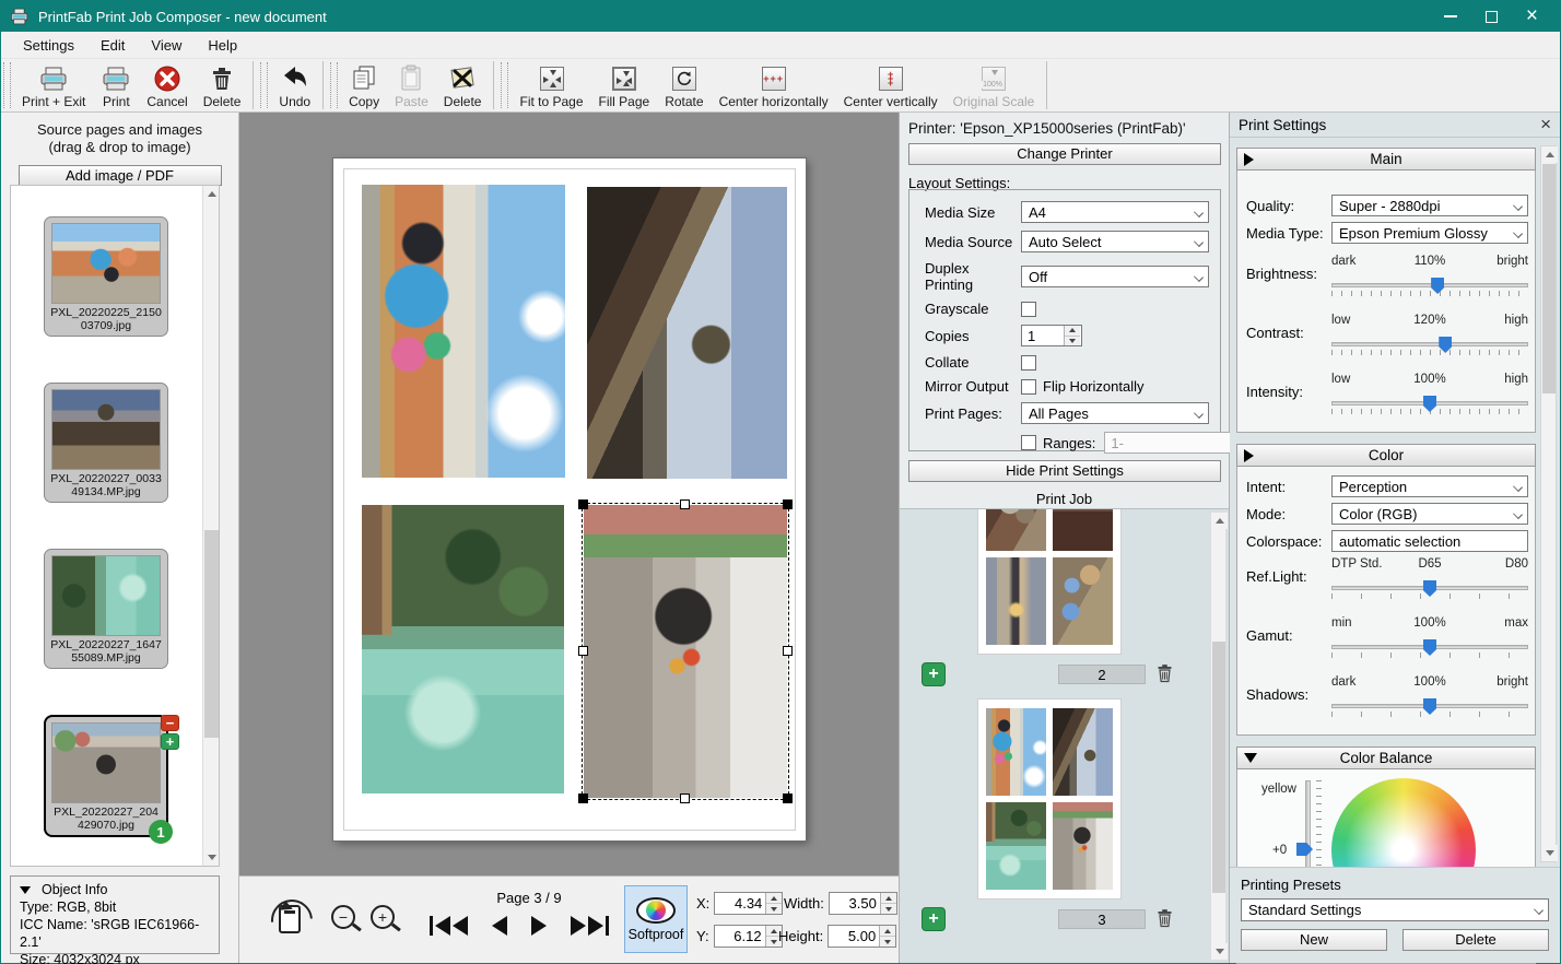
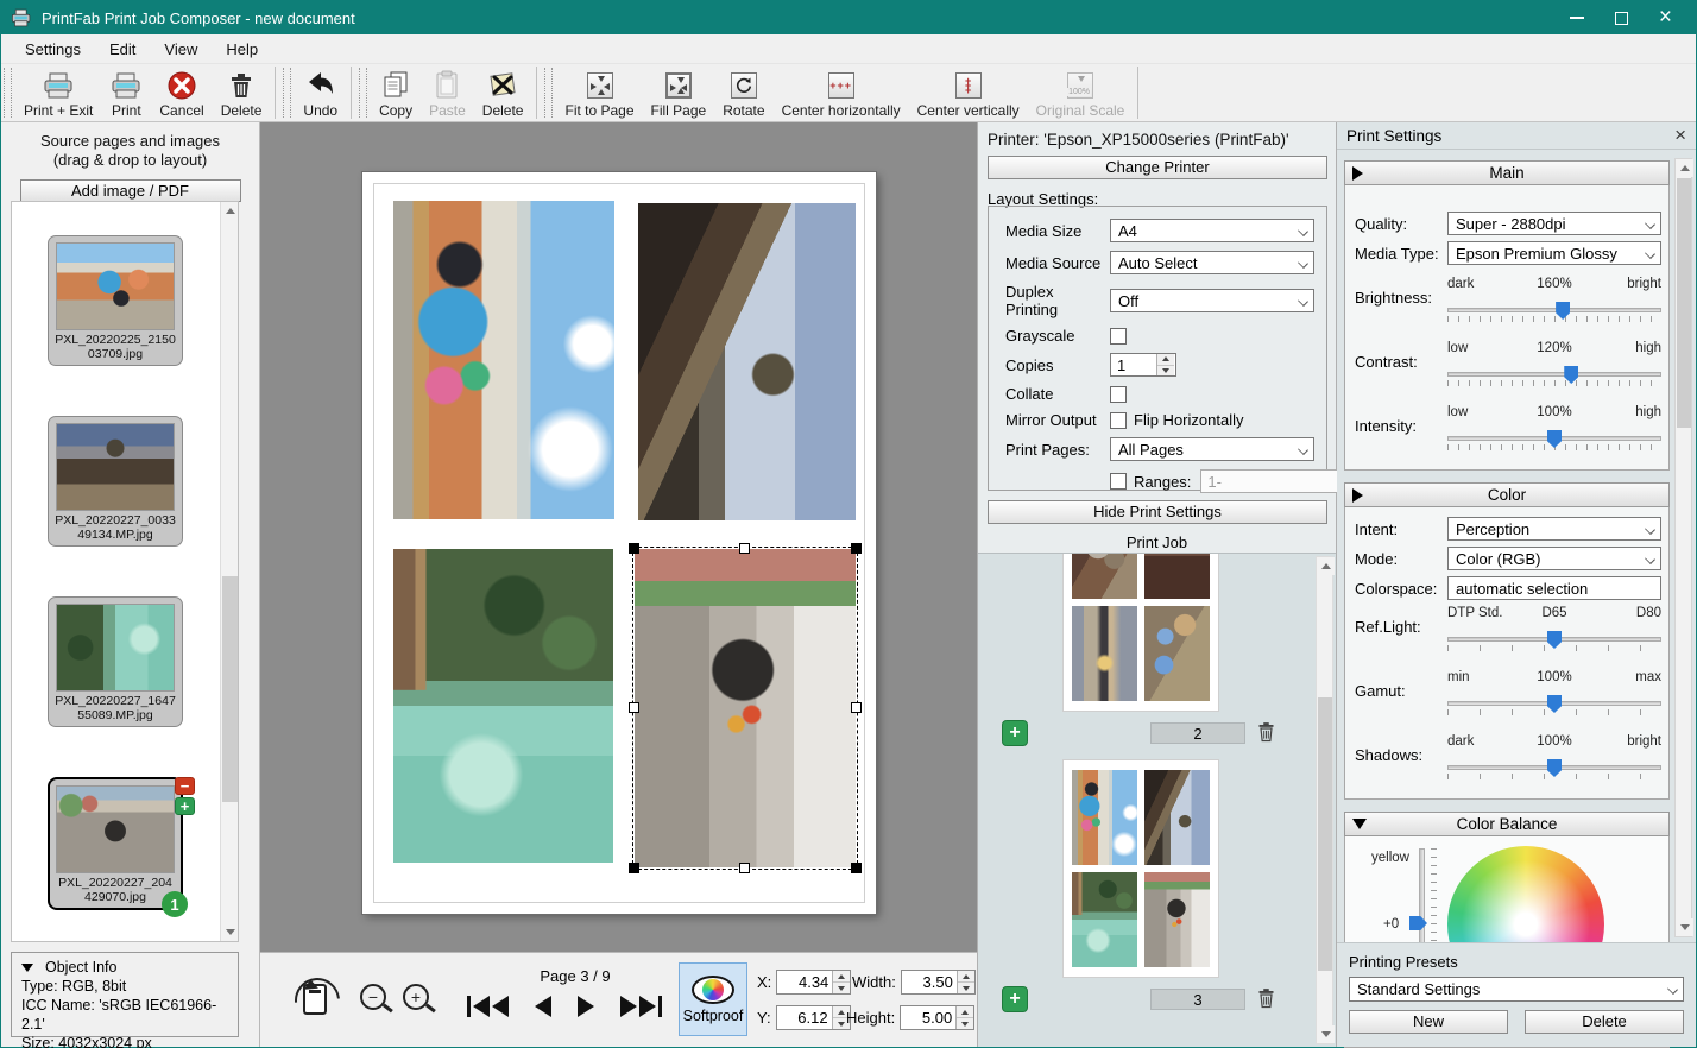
  PrintFab Print Job Composer - new document
  ×
  Settings
  Edit
  View
  Help
  Print + Exit
  Print
  Cancel
  Delete
  Undo
  Copy
  Paste
  Delete
  Fit to Page
  Fill Page
  Rotate
  +++
  Center horizontally
  +
  +
  +
  Center vertically
  Original Scale
  Source pages and images
- (drag & drop to image)
+ (drag & drop to layout)
  Add image / PDF
  PXL_20220225_215003709.jpg
  PXL_20220227_003349134.MP.jpg
  PXL_20220227_164755089.MP.jpg
  PXL_20220227_204429070.jpg
  −
  +
  1
  Object Info
  Type: RGB, 8bit
  ICC Name: 'sRGB IEC61966-2.1'
  Size: 4032x3024 px
  −
  +
  Page 3 / 9
  Softproof
  X:
  4.34
  Width:
  3.50
  Y:
  6.12
  Height:
  5.00
  Printer: 'Epson_XP15000series (PrintFab)'
  Change Printer
  Layout Settings:
  Media Size
  A4
  Media Source
  Auto Select
  Duplex Printing
  Off
  Grayscale
  Copies
  1
  Collate
  Mirror Output
  Flip Horizontally
  Print Pages:
  All Pages
  Ranges:
  1-
  Hide Print Settings
  Print Job
  +
  2
  +
  3
  Print Settings
  ×
  Main
  Quality:
  Super - 2880dpi
  Media Type:
  Epson Premium Glossy
  Brightness:
  dark
- 110%
+ 160%
  bright
  Contrast:
  low
  120%
  high
  Intensity:
  low
  100%
  high
  Color
  Intent:
  Perception
  Mode:
  Color (RGB)
  Colorspace:
  automatic selection
  Ref.Light:
  DTP Std.
  D65
  D80
  Gamut:
  min
  100%
  max
  Shadows:
  dark
  100%
  bright
  Color Balance
  yellow
  +0
  Printing Presets
  Standard Settings
  New
  Delete
